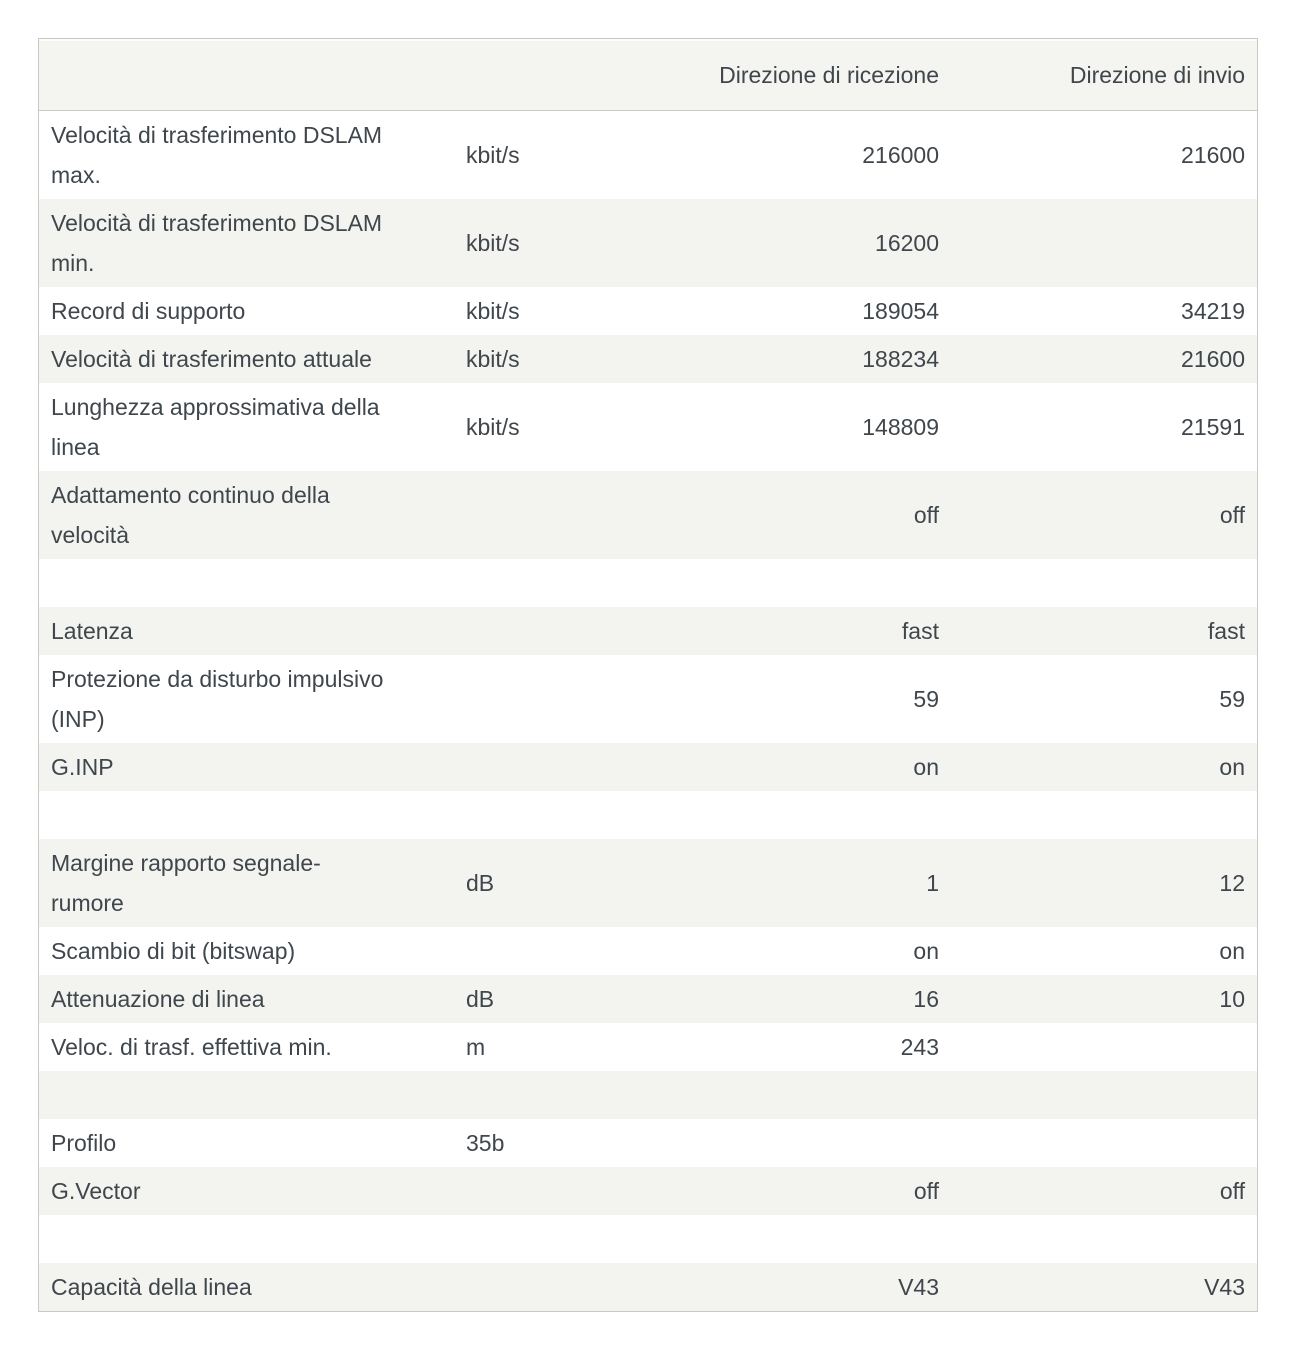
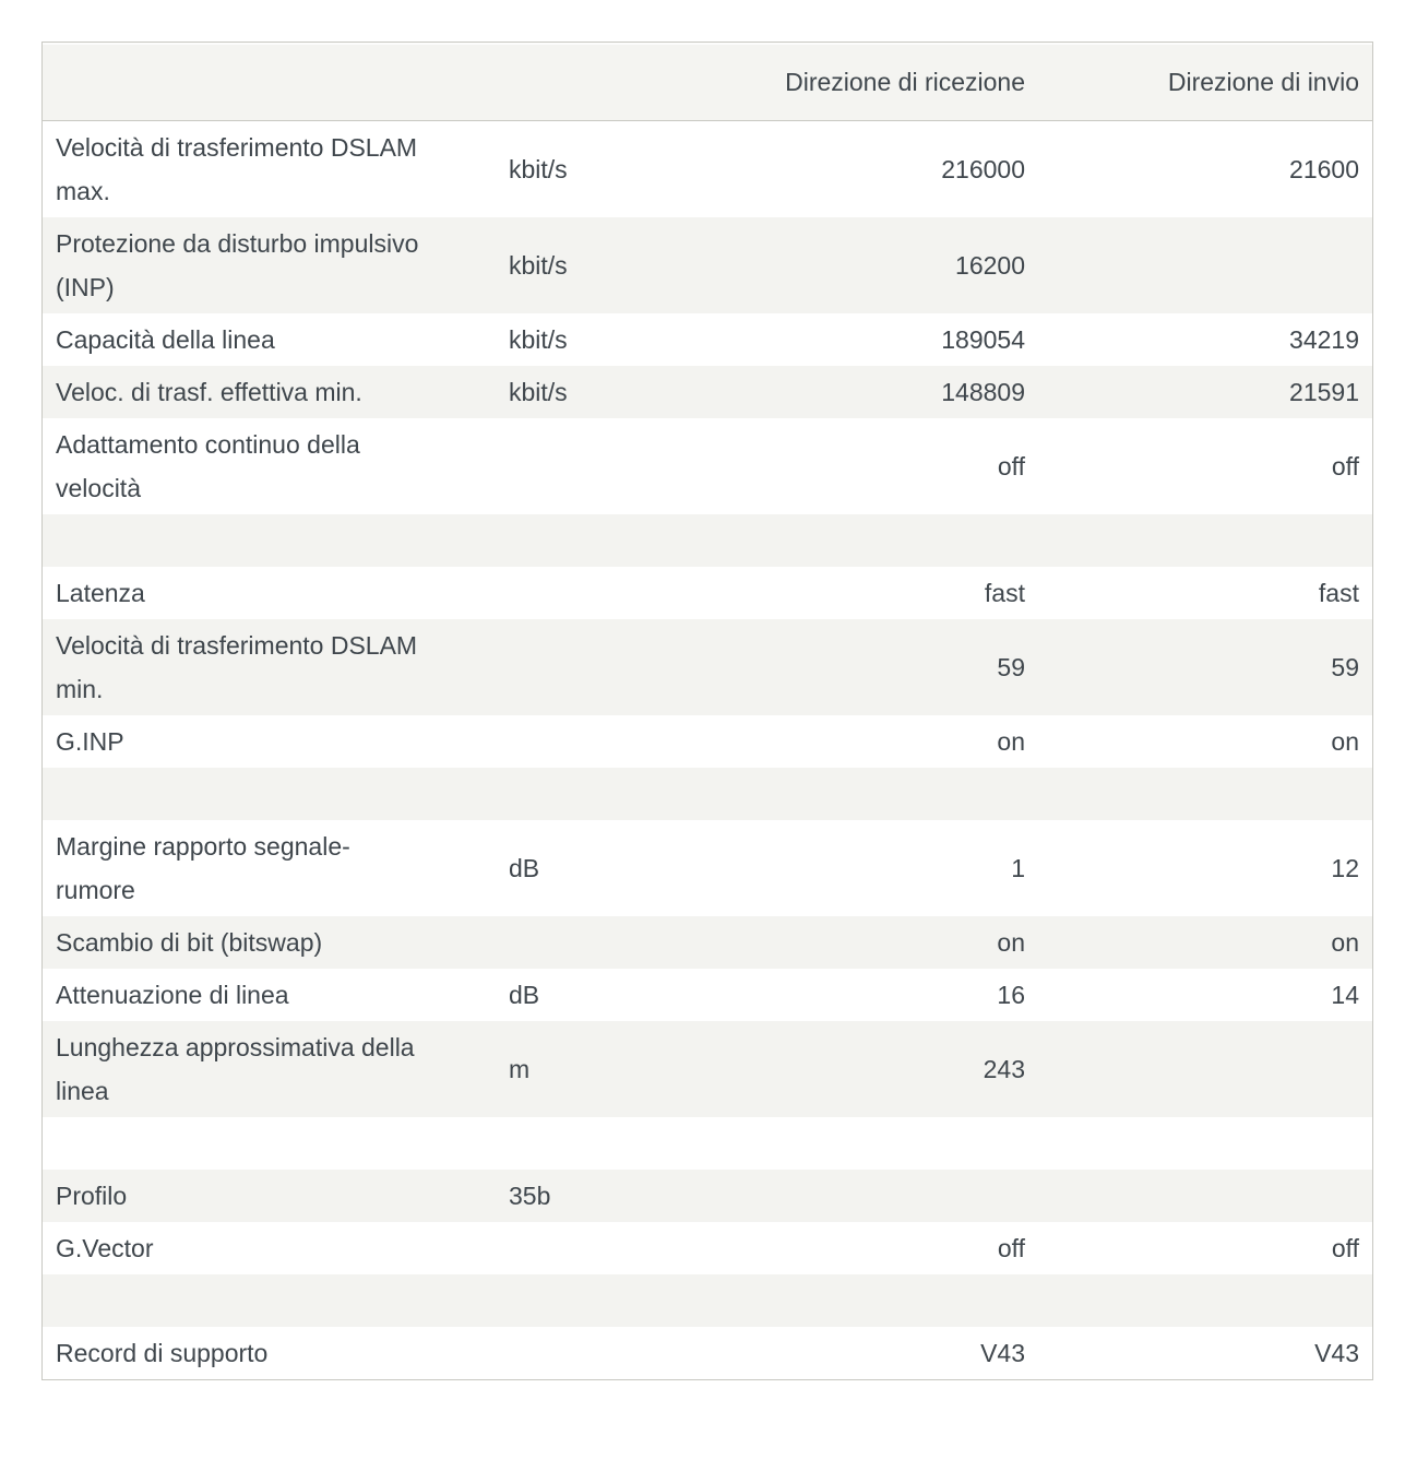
  		Direzione di ricezione	Direzione di invio
  Velocità di trasferimento DSLAM max.	kbit/s	216000	21600
- Velocità di trasferimento DSLAM min.	kbit/s	16200
+ Protezione da disturbo impulsivo (INP)	kbit/s	16200
- Record di supporto	kbit/s	189054	34219
+ Capacità della linea	kbit/s	189054	34219
- Velocità di trasferimento attuale	kbit/s	188234	21600
- Lunghezza approssimativa della linea	kbit/s	148809	21591
+ Veloc. di trasf. effettiva min.	kbit/s	148809	21591
  Adattamento continuo della velocità		off	off
  Latenza		fast	fast
- Protezione da disturbo impulsivo (INP)		59	59
+ Velocità di trasferimento DSLAM min.		59	59
  G.INP		on	on
  Margine rapporto segnale- rumore	dB	1	12
  Scambio di bit (bitswap)		on	on
- Attenuazione di linea	dB	16	10
+ Attenuazione di linea	dB	16	14
- Veloc. di trasf. effettiva min.	m	243
+ Lunghezza approssimativa della linea	m	243
  Profilo	35b
  G.Vector		off	off
- Capacità della linea		V43	V43
+ Record di supporto		V43	V43
